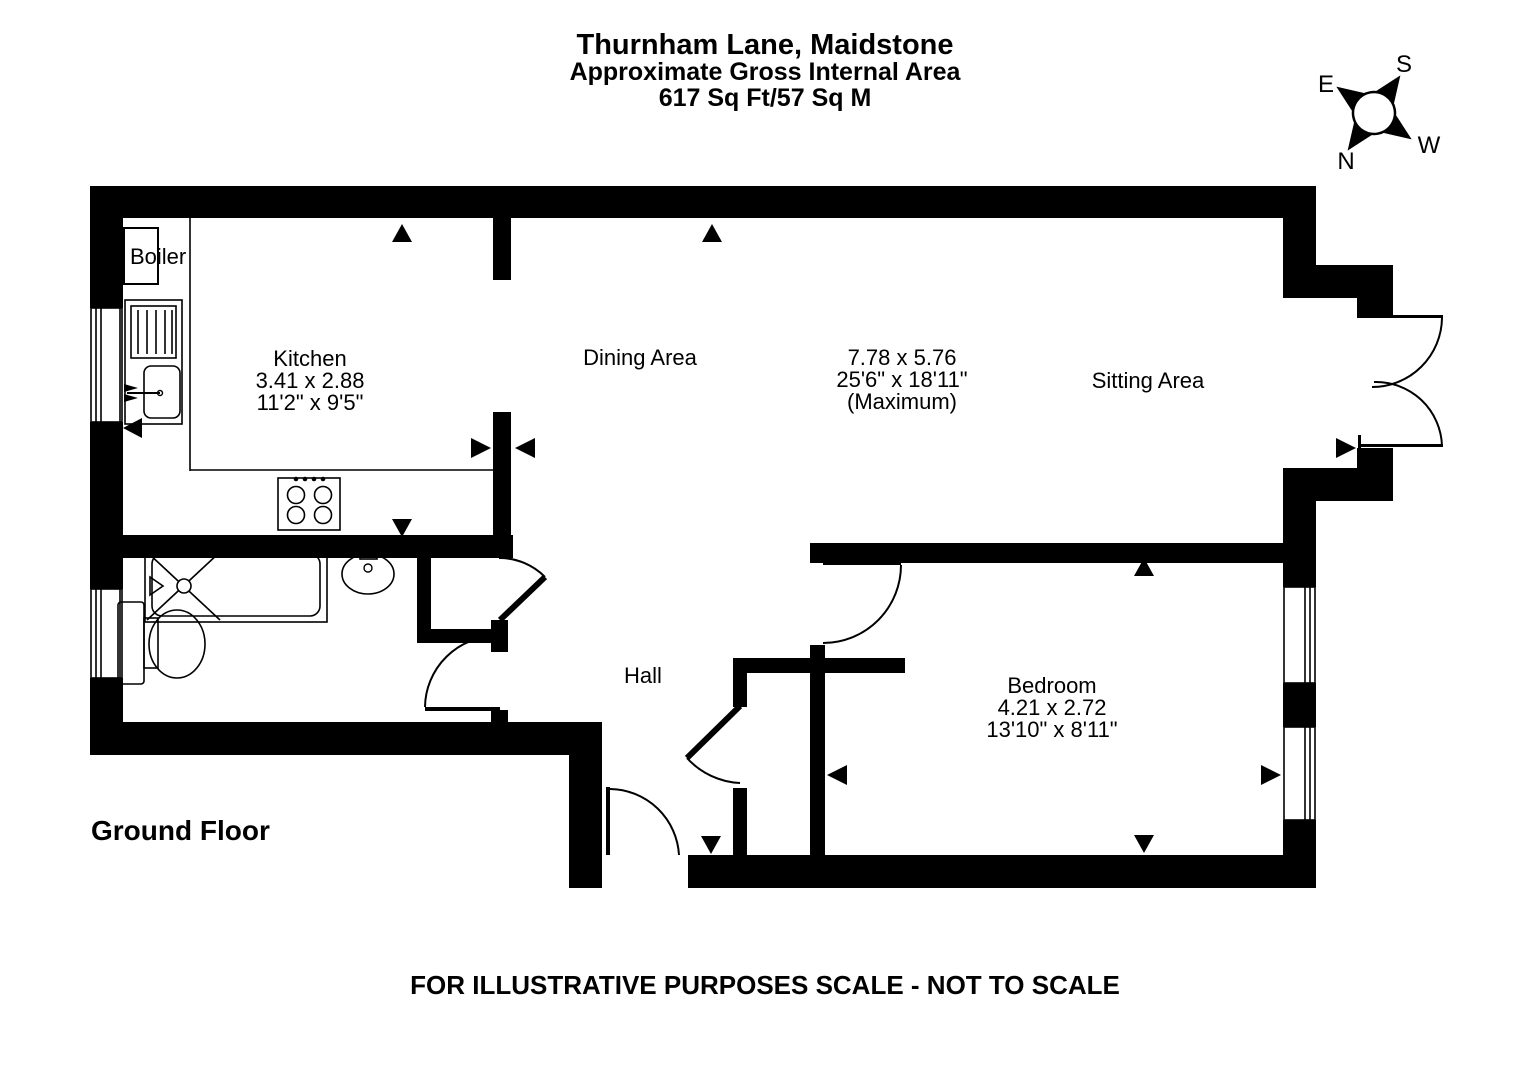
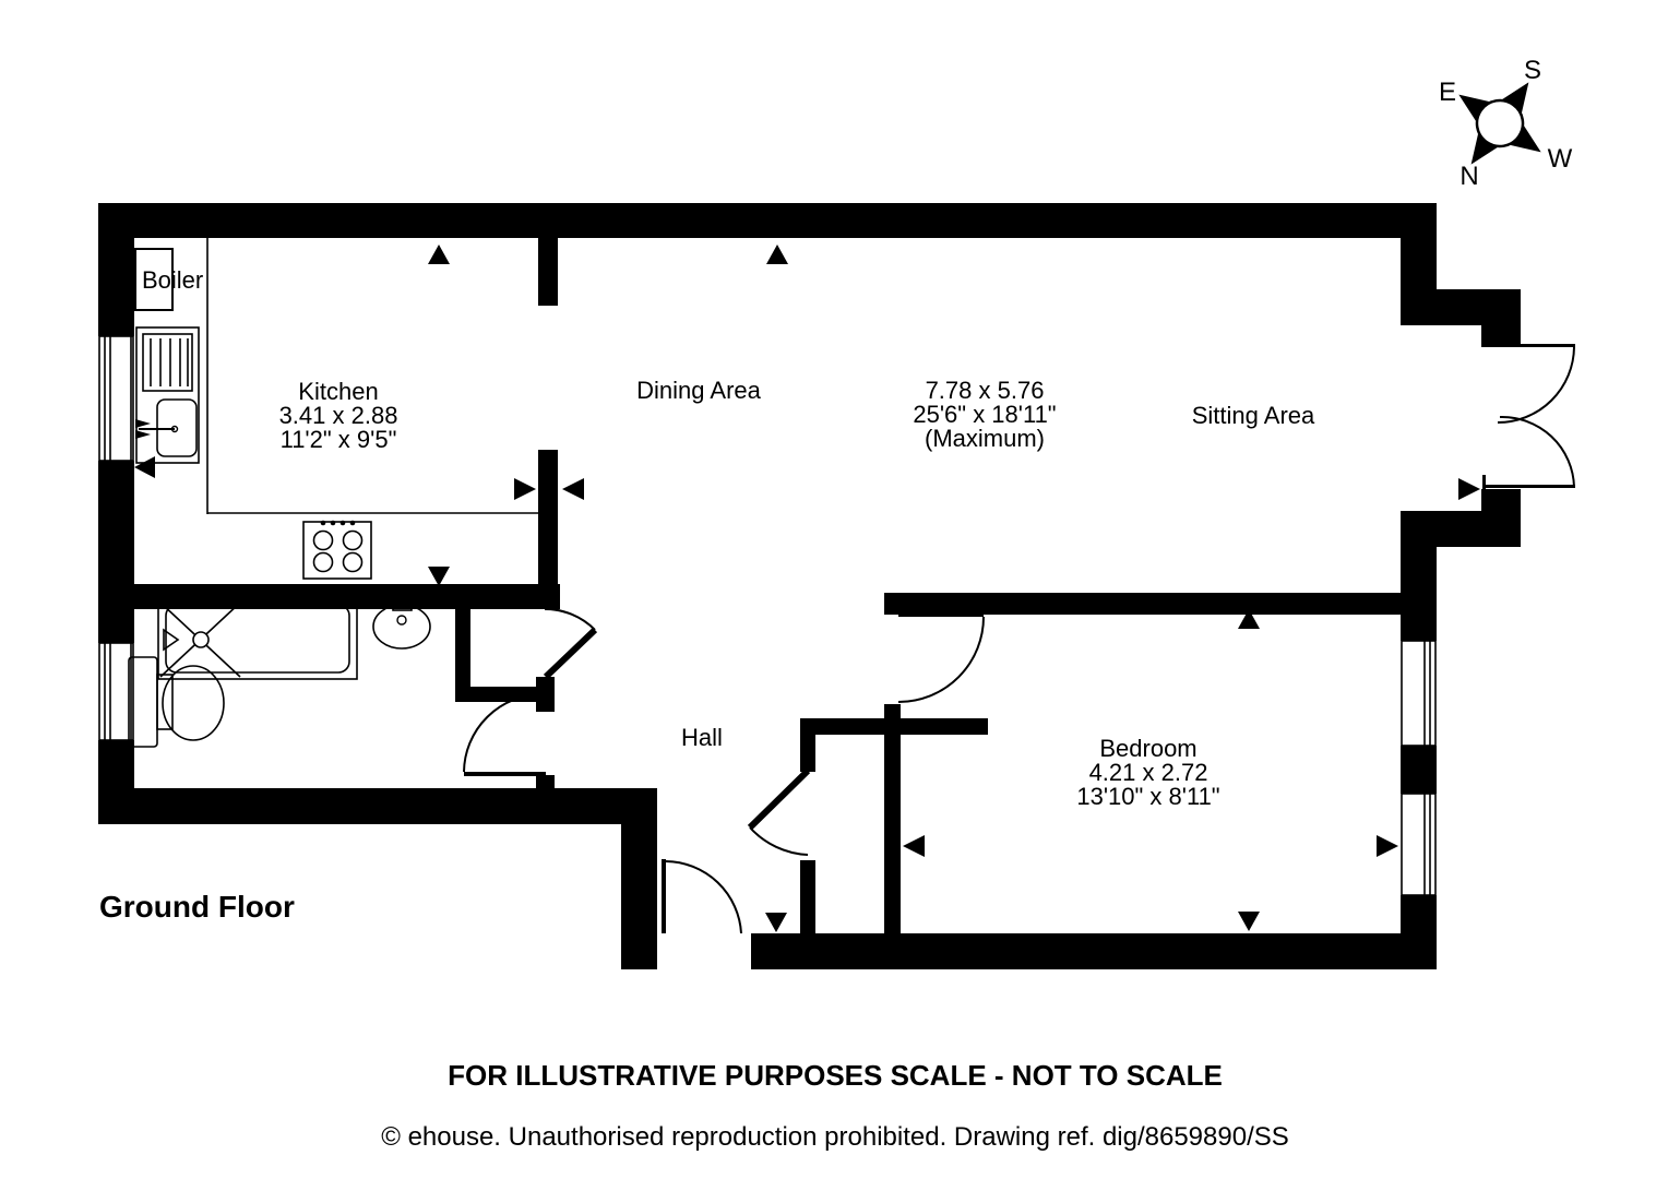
- Thurnham Lane, Maidstone
- Approximate Gross Internal Area
- 617 Sq Ft/57 Sq M
  S
  E
  N
  W
  Boiler
  Kitchen
  3.41 x 2.88
  11'2" x 9'5"
  Dining Area
  7.78 x 5.76
  25'6" x 18'11"
  (Maximum)
  Sitting Area
  Hall
  Bedroom
  4.21 x 2.72
  13'10" x 8'11"
  Ground Floor
  FOR ILLUSTRATIVE PURPOSES SCALE - NOT TO SCALE
+ © ehouse. Unauthorised reproduction prohibited. Drawing ref. dig/8659890/SS
